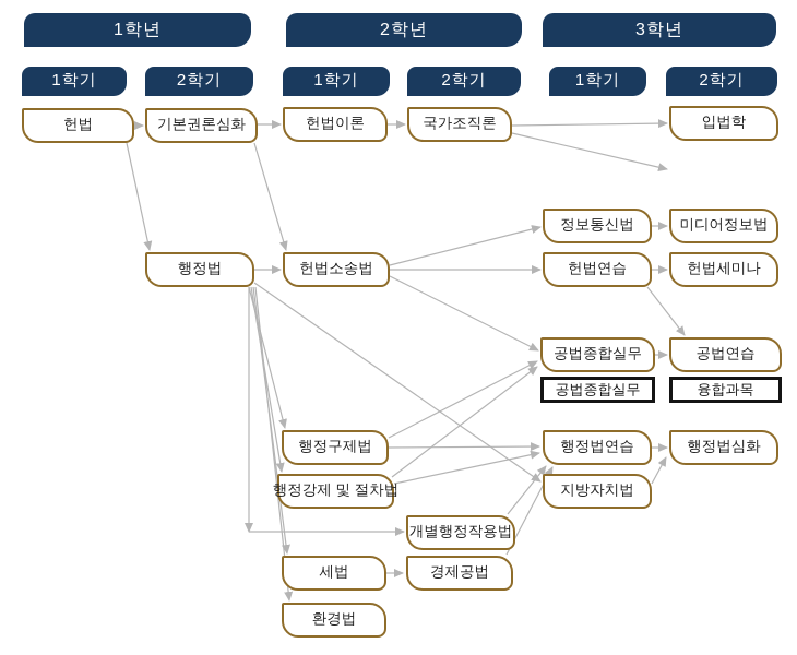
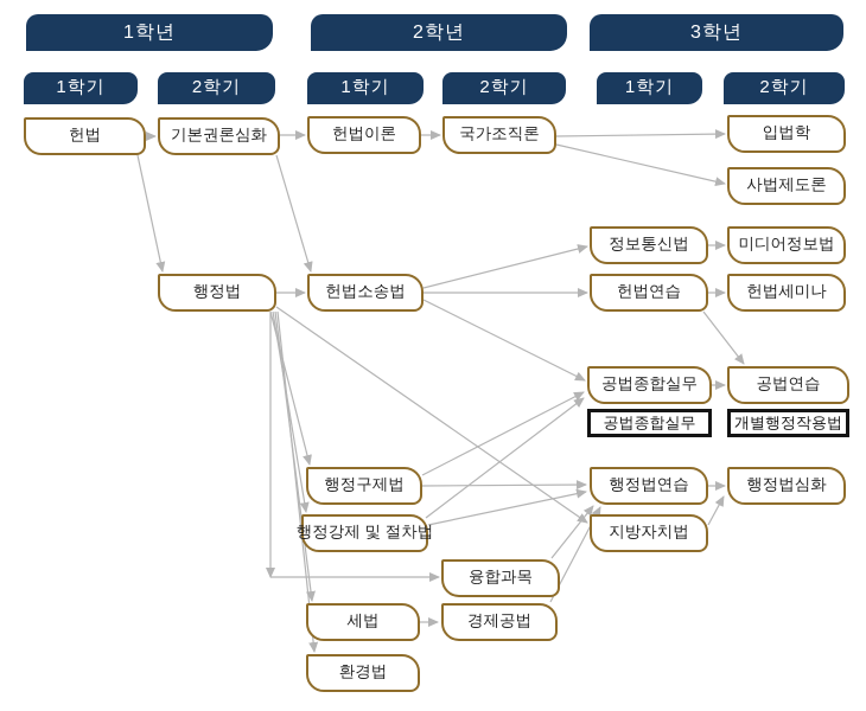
  1학년
  2학년
  3학년
  1학기
  2학기
  1학기
  2학기
  1학기
  2학기
  헌법
  기본권론심화
  헌법이론
  국가조직론
  입법학
+ 사법제도론
  정보통신법
  미디어정보법
  행정법
  헌법소송법
  헌법연습
  헌법세미나
  공법종합실무
  공법연습
  공법종합실무
- 융합과목
+ 개별행정작용법
  행정구제법
  행정강제 및 절차법
  행정법연습
  지방자치법
  행정법심화
- 개별행정작용법
+ 융합과목
  세법
  경제공법
  환경법
